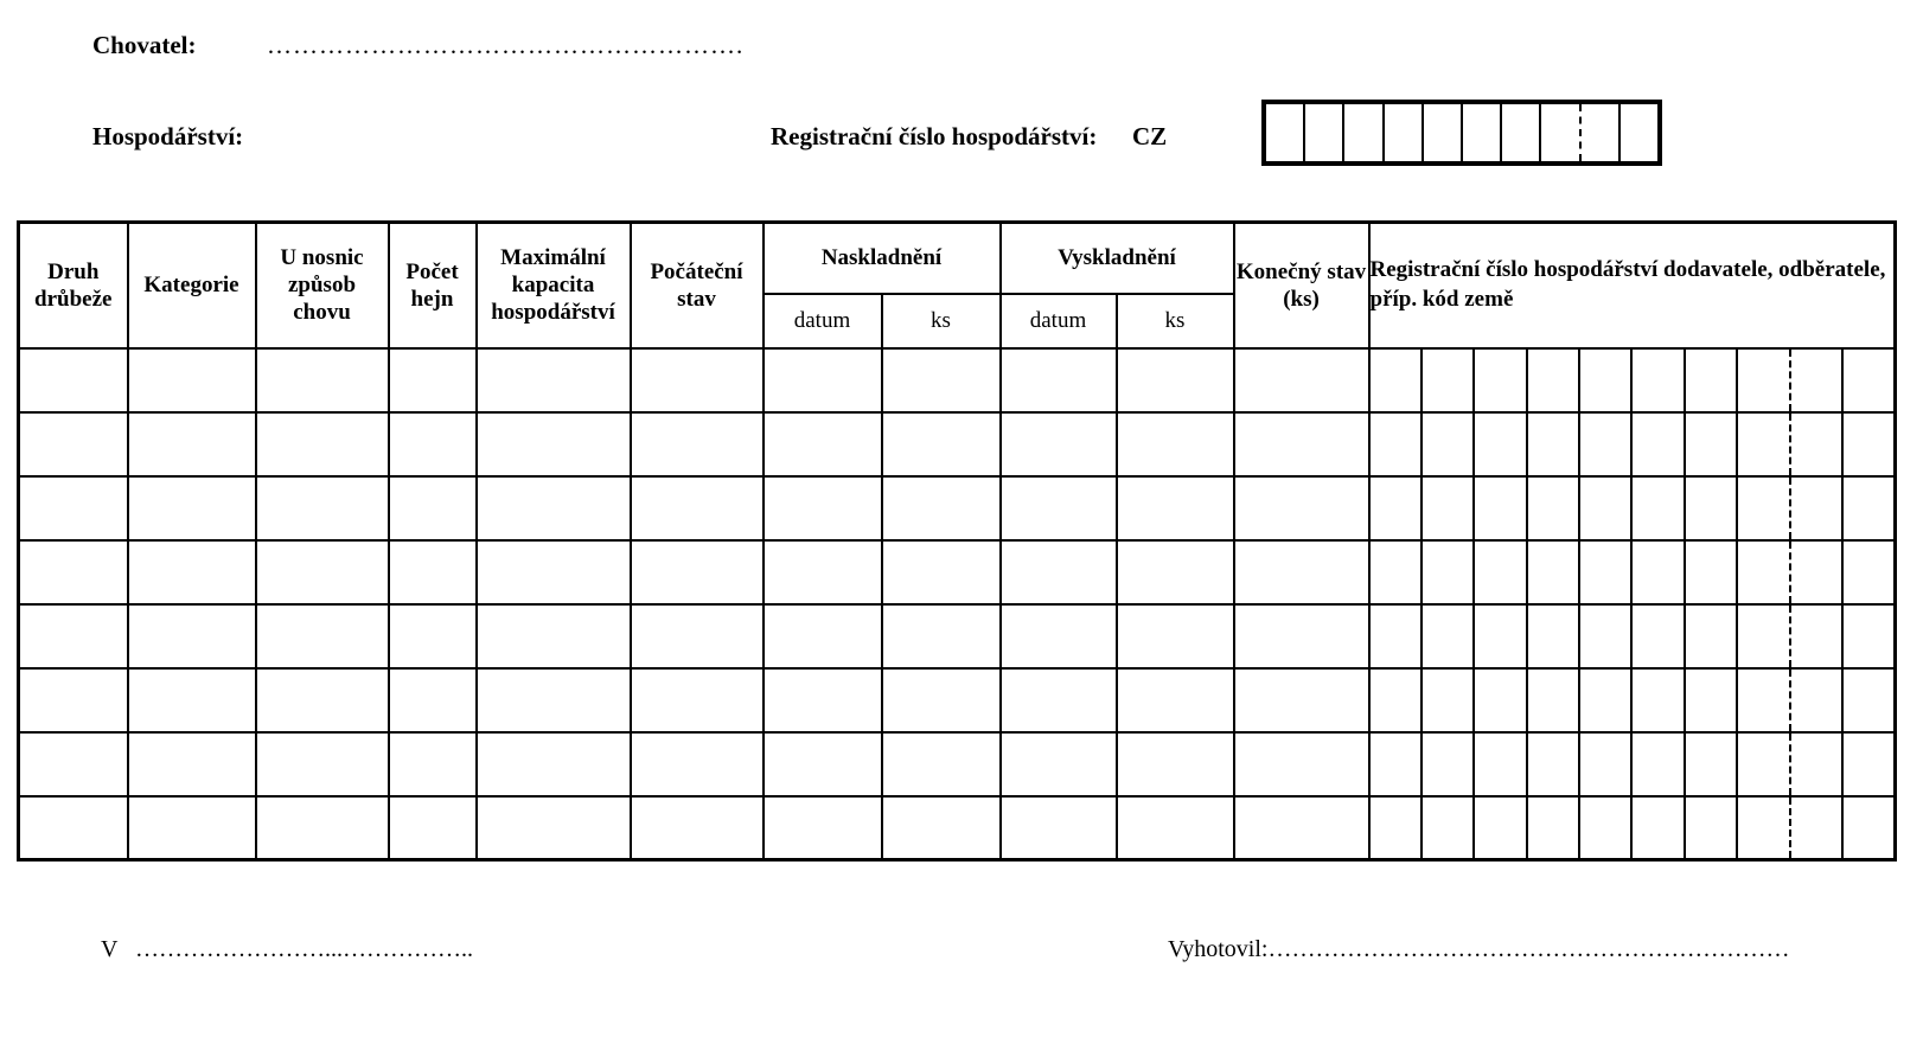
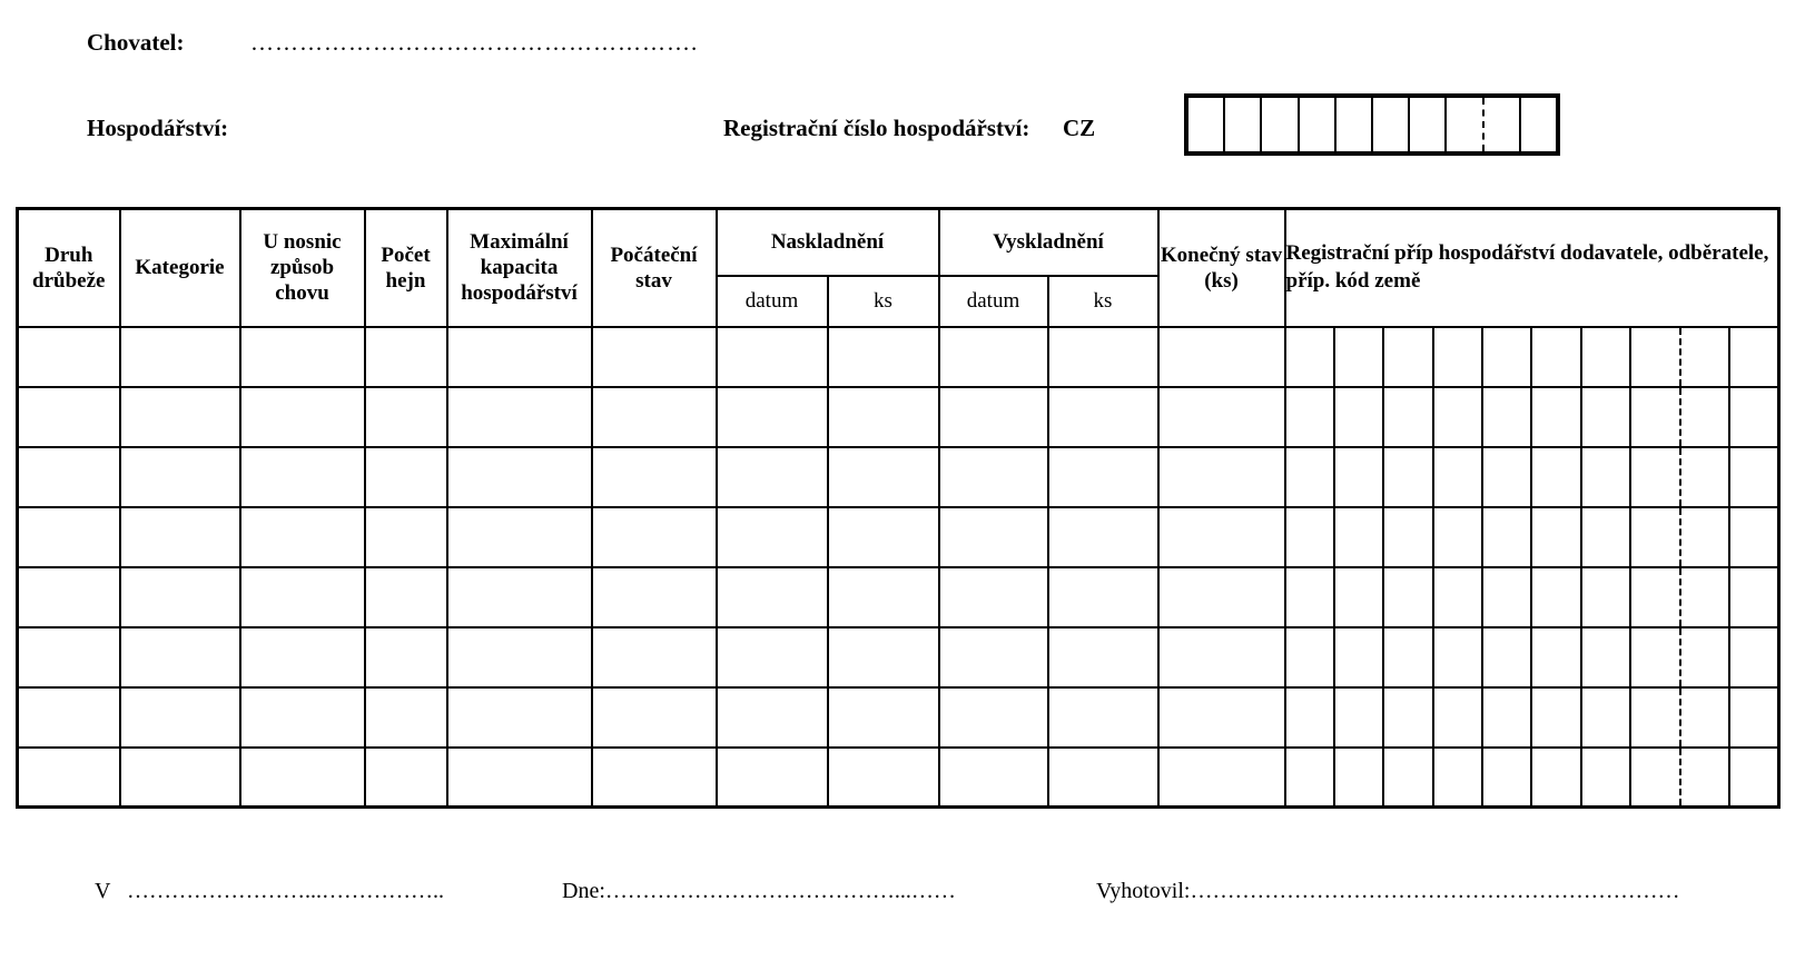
  Chovatel:
  ……………………………………………….
  Hospodářství:
  Registrační číslo hospodářství:
  CZ
- Druh drůbeže	Kategorie	U nosnic způsob chovu	Počet hejn	Maximální kapacita hospodářství	Počáteční stav	Naskladnění	Vyskladnění	Konečný stav (ks)	Registrační číslo hospodářství dodavatele, odběratele, příp. kód země
+ Druh drůbeže	Kategorie	U nosnic způsob chovu	Počet hejn	Maximální kapacita hospodářství	Počáteční stav	Naskladnění	Vyskladnění	Konečný stav (ks)	Registrační příp hospodářství dodavatele, odběratele, příp. kód země
  datum	ks	datum	ks
  V
  ……………………...……………..
+ Dne:…………………………………...……
  Vyhotovil:…………………………………………………………
